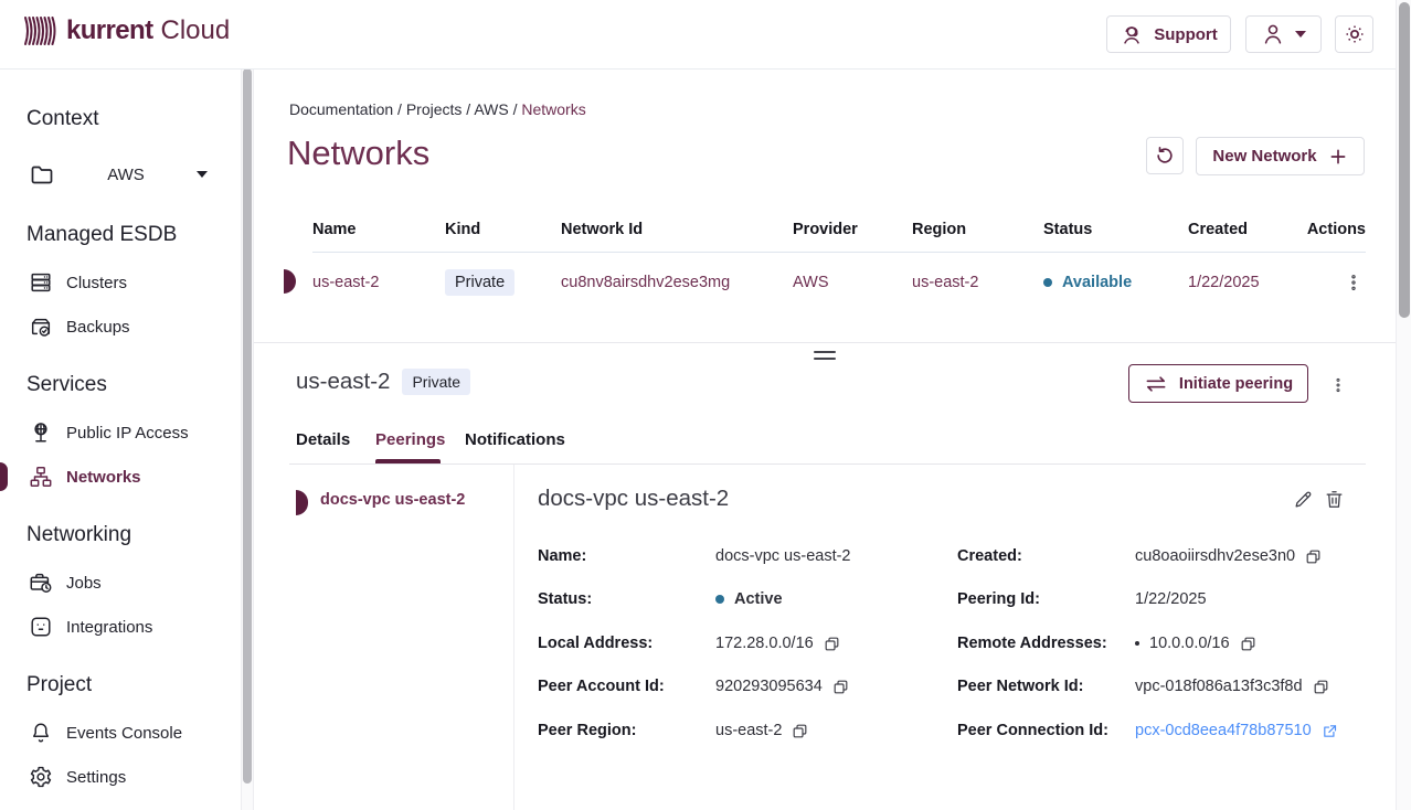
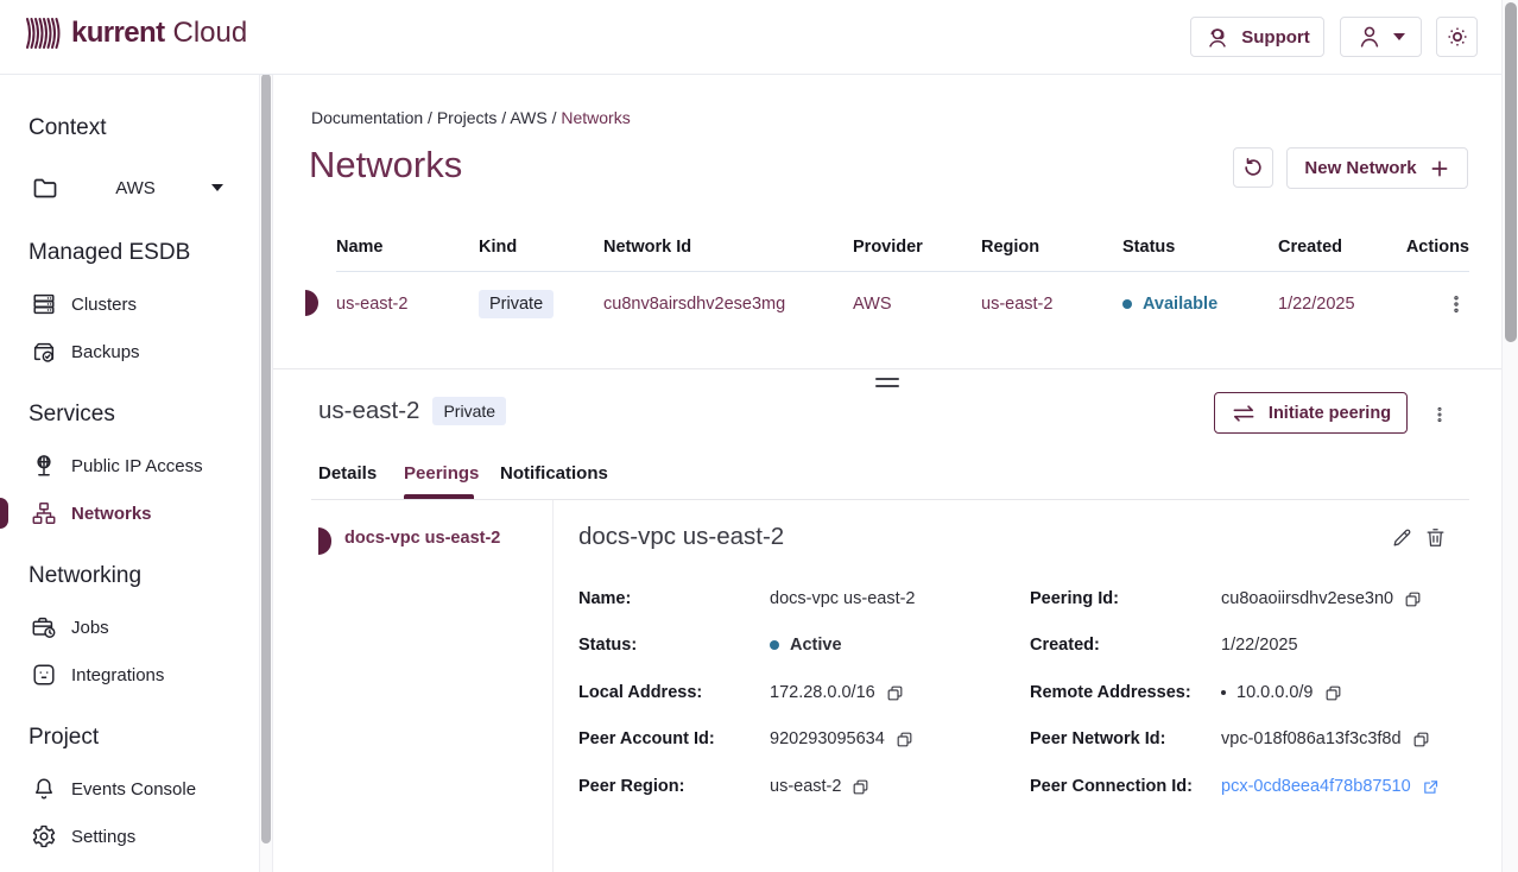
  kurrent
  Cloud
  Support
  Context
  AWS
  Managed ESDB
  Clusters
  Backups
  Services
  Public IP Access
  Networks
  Networking
  Jobs
  Integrations
  Project
  Events Console
  Settings
  Documentation / Projects / AWS / Networks
  Networks
  New Network
  Name
  Kind
  Network Id
  Provider
  Region
  Status
  Created
  Actions
  us-east-2
  Private
  cu8nv8airsdhv2ese3mg
  AWS
  us-east-2
  Available
  1/22/2025
  us-east-2
  Private
  Initiate peering
  Details
  Peerings
  Notifications
  docs-vpc us-east-2
  docs-vpc us-east-2
  Name:
  docs-vpc us-east-2
  Status:
  Active
  Local Address:
  172.28.0.0/16
  Peer Account Id:
  920293095634
  Peer Region:
  us-east-2
- Created:
+ Peering Id:
  cu8oaoiirsdhv2ese3n0
- Peering Id:
+ Created:
  1/22/2025
  Remote Addresses:
- 10.0.0.0/16
+ 10.0.0.0/9
  Peer Network Id:
  vpc-018f086a13f3c3f8d
  Peer Connection Id:
  pcx-0cd8eea4f78b87510
